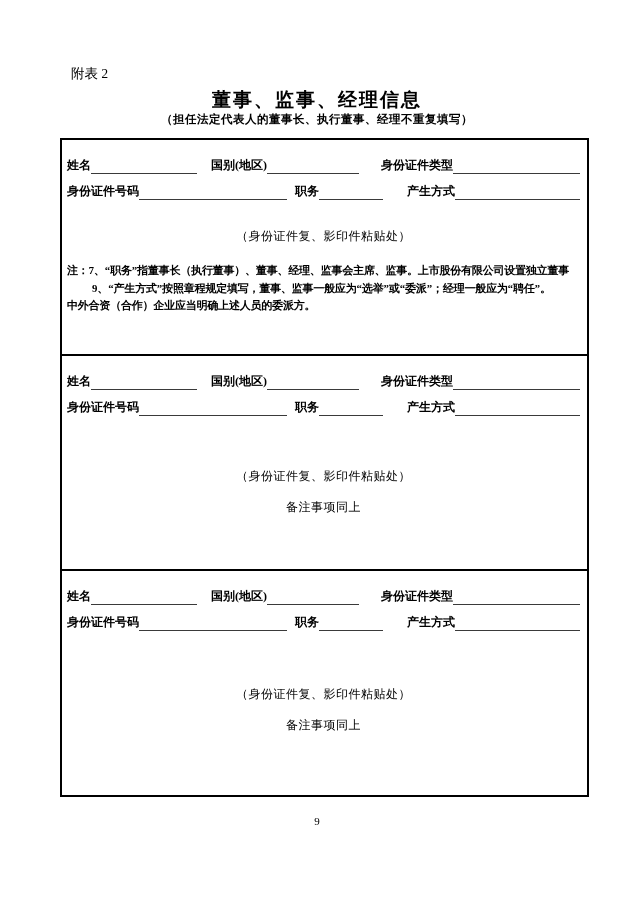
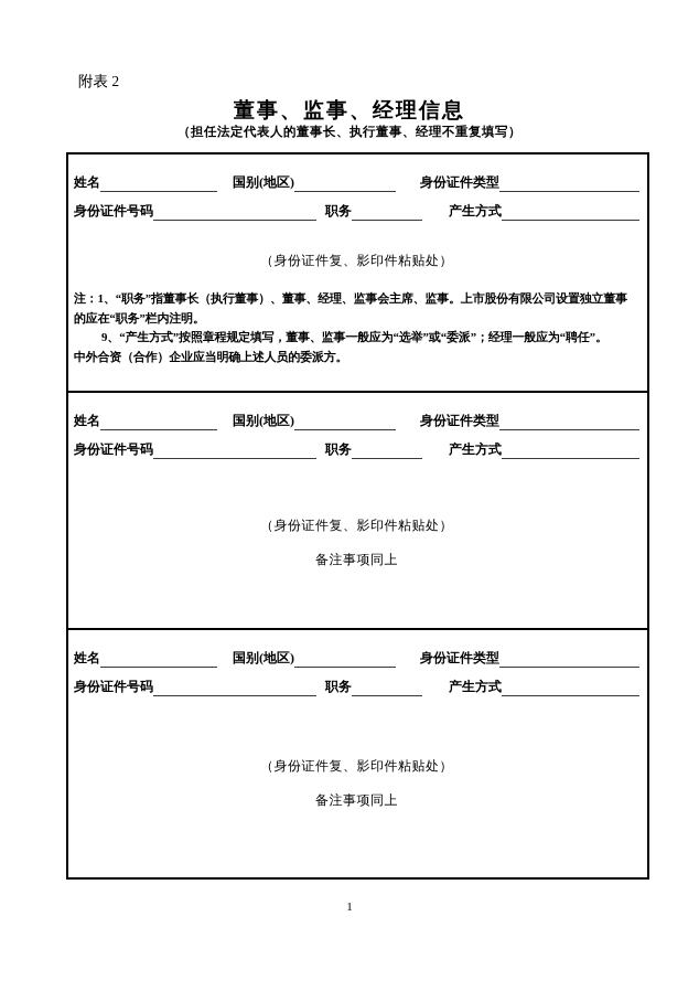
  附表 2
  董事、监事、经理信息
  （担任法定代表人的董事长、执行董事、经理不重复填写）
  姓名
  国别(地区)
  身份证件类型
  身份证件号码
  职务
  产生方式
  （身份证件复、影印件粘贴处）
- 注：7、“职务”指董事长（执行董事）、董事、经理、监事会主席、监事。上市股份有限公司设置独立董事
+ 注：1、“职务”指董事长（执行董事）、董事、经理、监事会主席、监事。上市股份有限公司设置独立董事
+ 的应在“职务”栏内注明。
  9、“产生方式”按照章程规定填写，董事、监事一般应为“选举”或“委派”；经理一般应为“聘任”。
  中外合资（合作）企业应当明确上述人员的委派方。
  姓名
  国别(地区)
  身份证件类型
  身份证件号码
  职务
  产生方式
  （身份证件复、影印件粘贴处）
  备注事项同上
  姓名
  国别(地区)
  身份证件类型
  身份证件号码
  职务
  产生方式
  （身份证件复、影印件粘贴处）
  备注事项同上
- 9
+ 1
